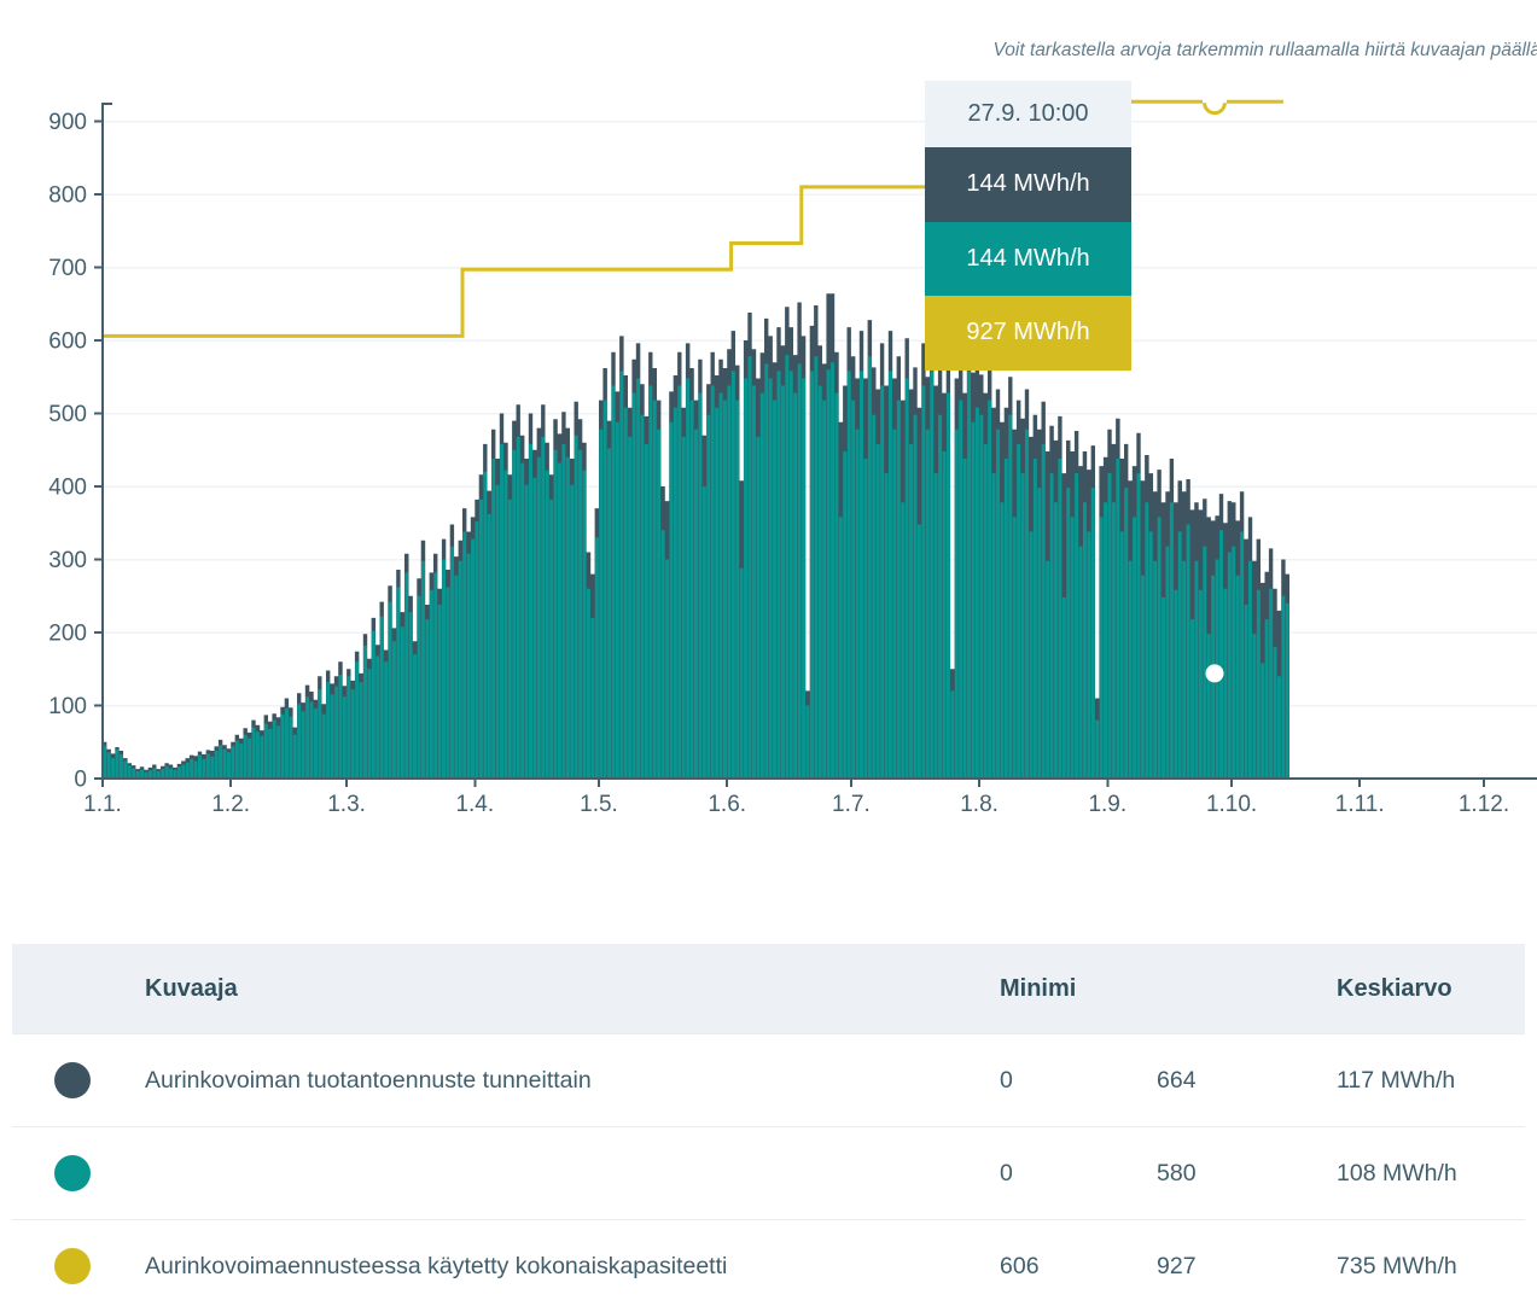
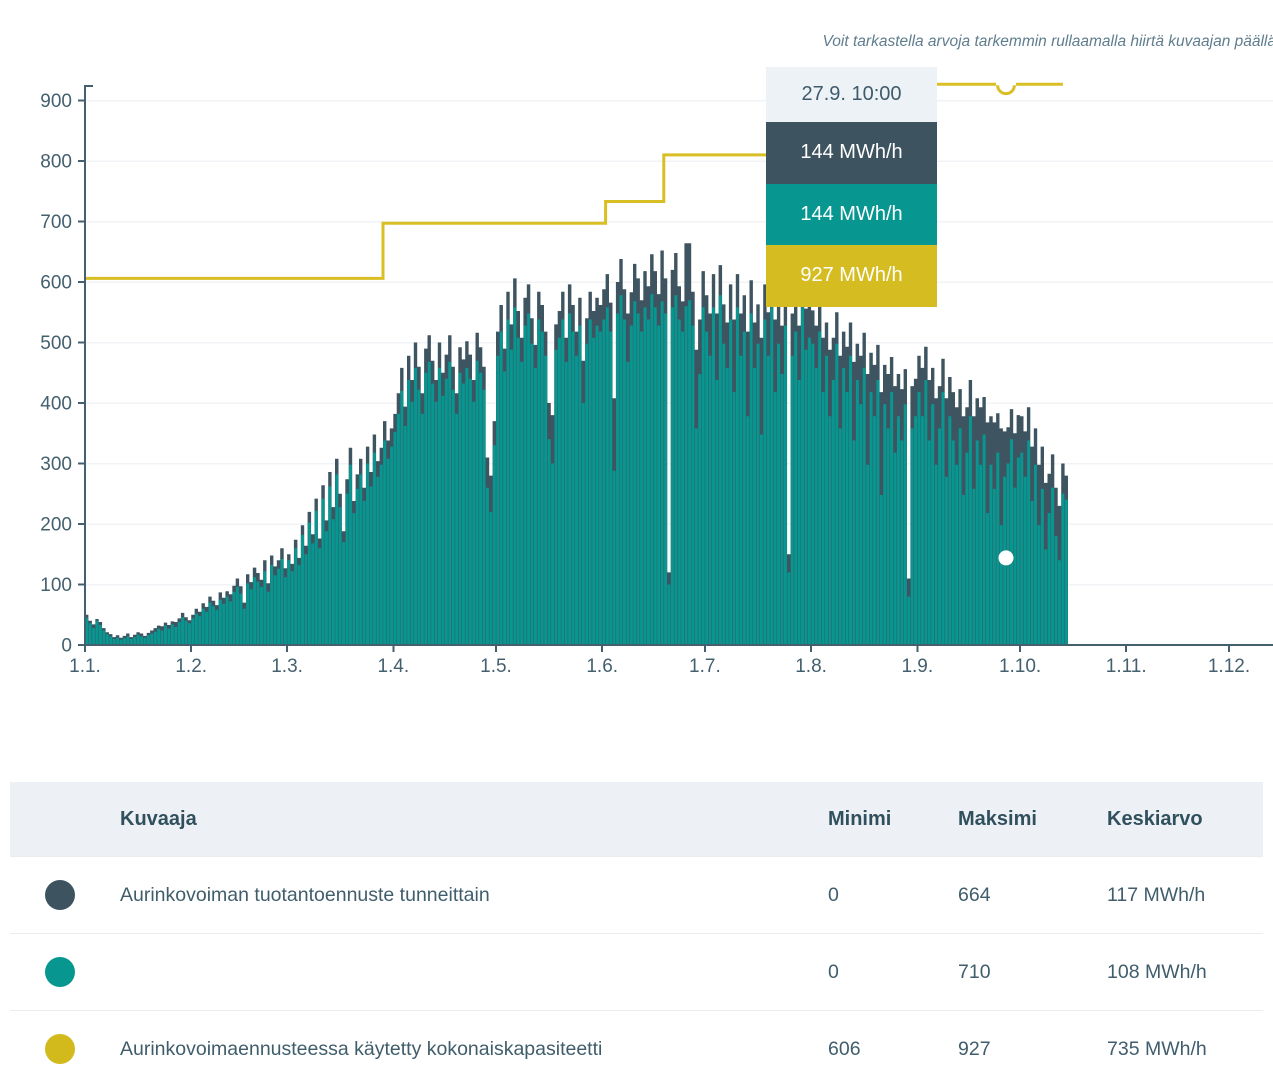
  Voit tarkastella arvoja tarkemmin rullaamalla hiirtä kuvaajan päällä
  0
  100
  200
  300
  400
  500
  600
  700
  800
  900
  1.1.
  1.2.
  1.3.
  1.4.
  1.5.
  1.6.
  1.7.
  1.8.
  1.9.
  1.10.
  1.11.
  1.12.
  27.9. 10:00
  144 MWh/h
  144 MWh/h
  927 MWh/h
  Kuvaaja
  Minimi
+ Maksimi
  Keskiarvo
  Aurinkovoiman tuotantoennuste tunneittain
  0
  664
  117 MWh/h
  0
- 580
+ 710
  108 MWh/h
  Aurinkovoimaennusteessa käytetty kokonaiskapasiteetti
  606
  927
  735 MWh/h
